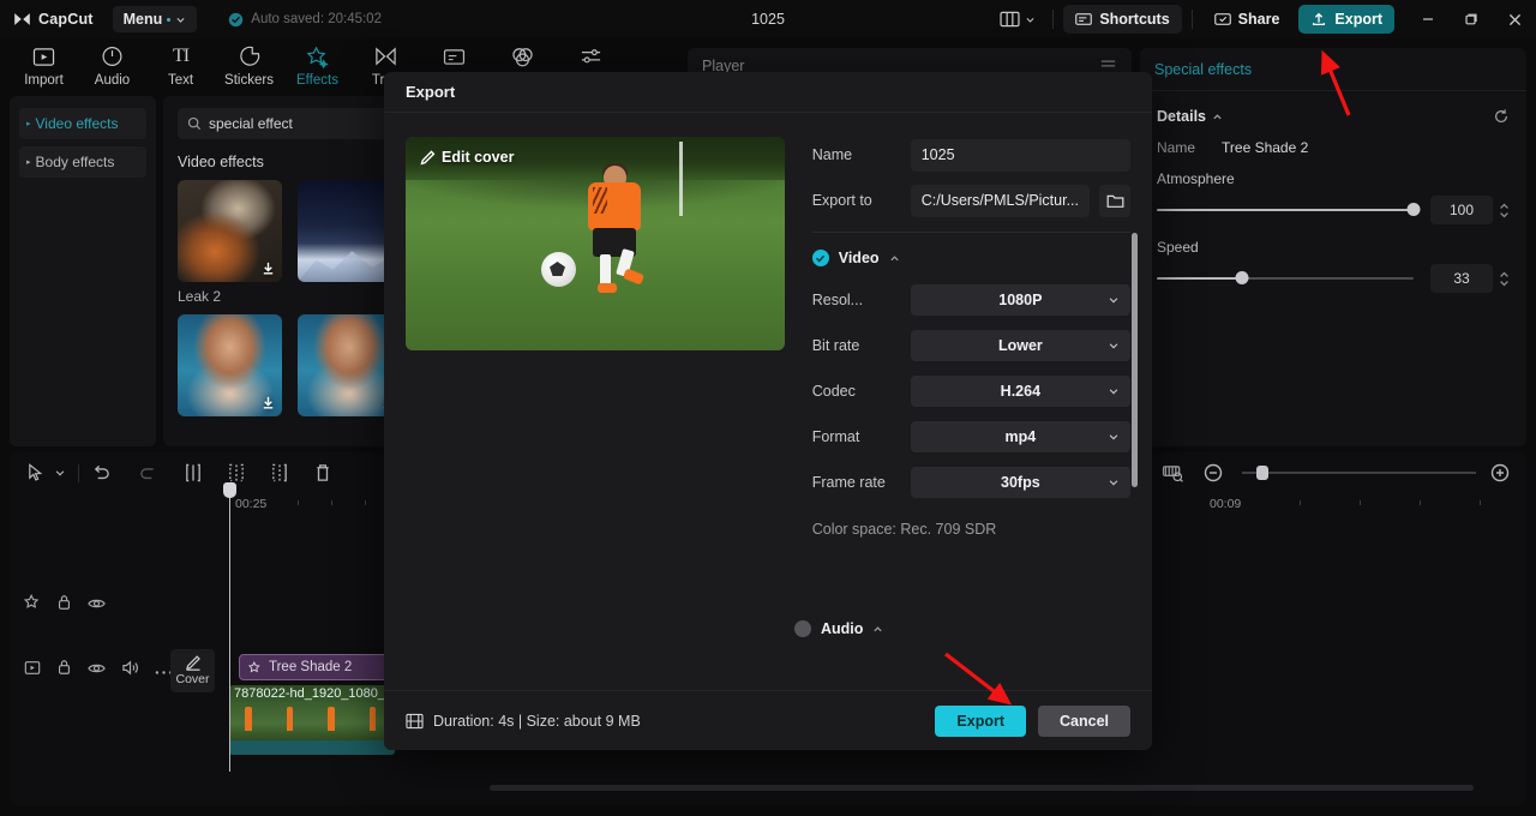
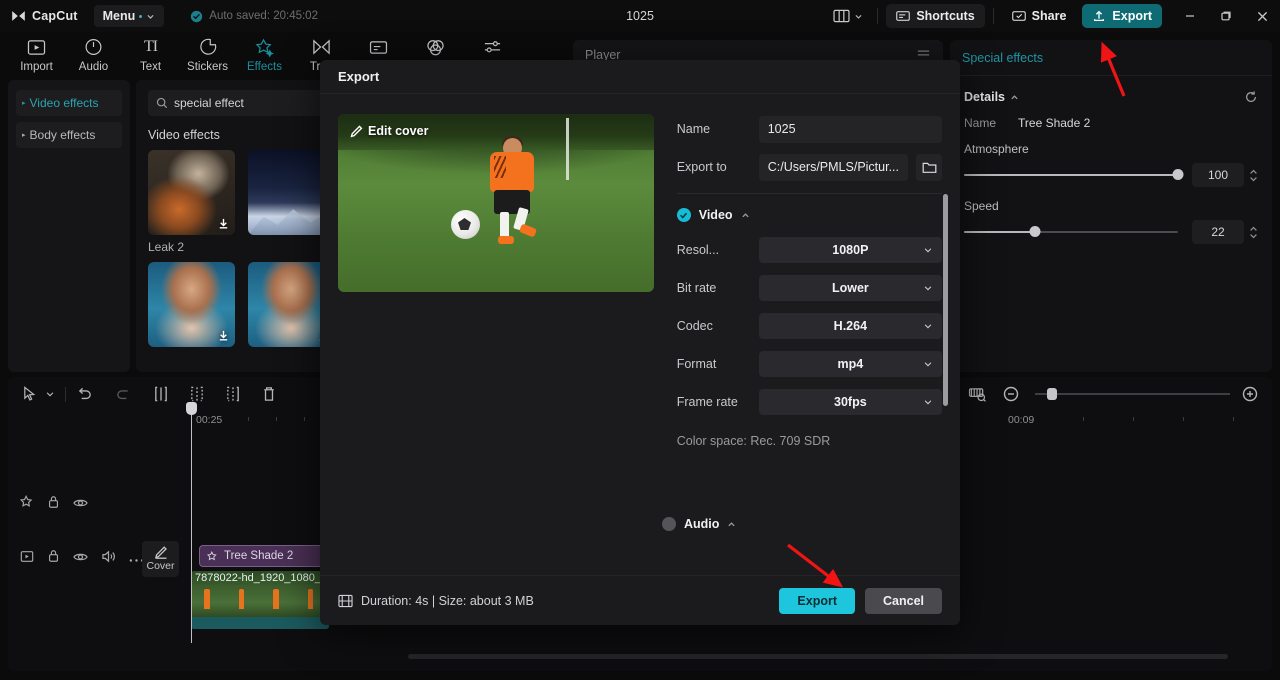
  CapCut
  Menu
  Auto saved: 20:45:02
  1025
  Shortcuts
  Share
  Export
  Import
  Audio
  TI
  Text
  Stickers
  Effects
  Video effects
  Body effects
  special effect
  Video effects
  Leak 2
  Player
  Special effects
  Details
  Name
  Tree Shade 2
  Atmosphere
  100
  Speed
- 33
+ 22
  00:25
  00:09
  Cover
  Tree Shade 2
  7878022-hd_1920_1080_
  Export
  Edit cover
  Name
  1025
  Export to
  C:/Users/PMLS/Pictur...
  Video
  Resol...
  1080P
  Bit rate
  Lower
  Codec
  H.264
  Format
  mp4
  Frame rate
  30fps
  Color space: Rec. 709 SDR
  Audio
- Duration: 4s | Size: about 9 MB
+ Duration: 4s | Size: about 3 MB
  Export
  Cancel
